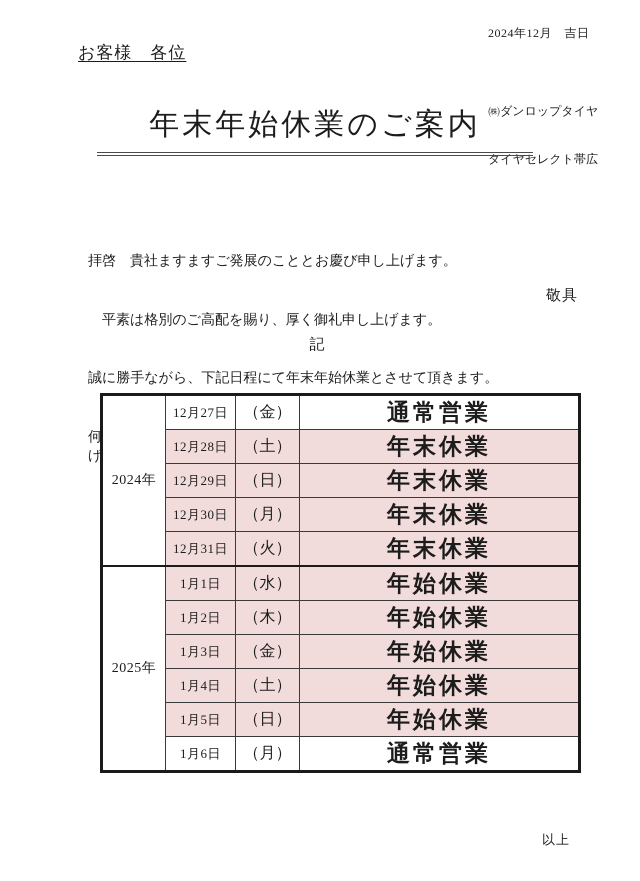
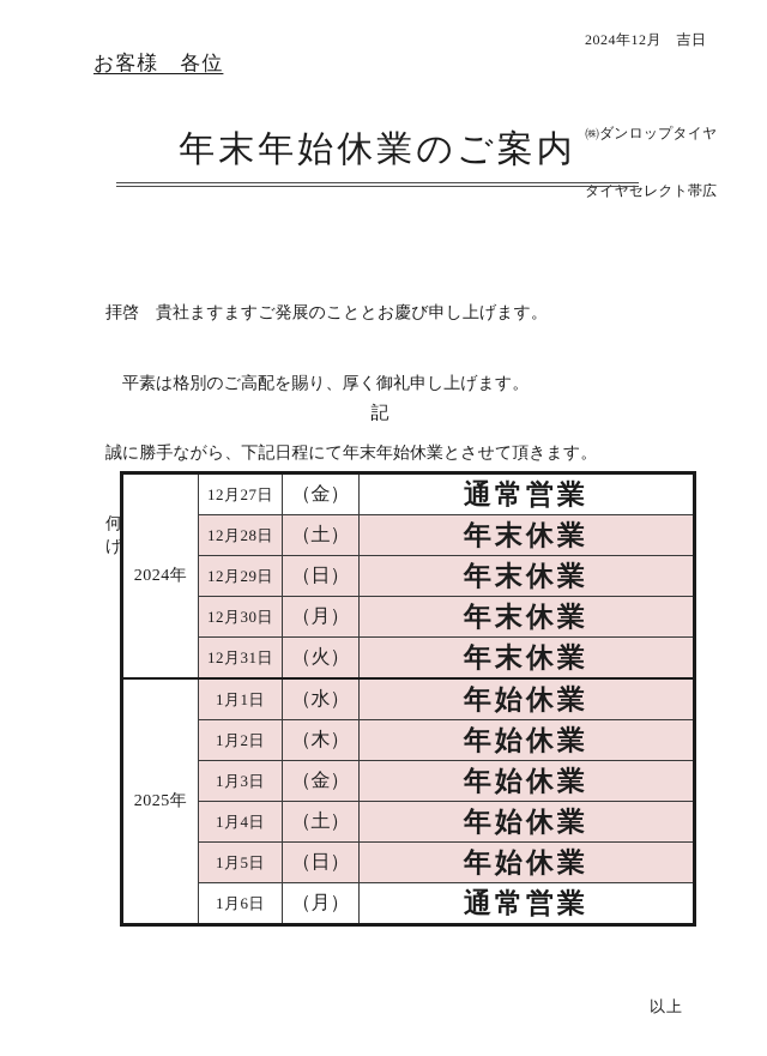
  2024年12月 吉日
  お客様 各位
  ㈱ダンロップタイヤ
  タイヤセレクト帯広
  年末年始休業のご案内
  拝啓 貴社ますますご発展のこととお慶び申し上げます。
  平素は格別のご高配を賜り、厚く御礼申し上げます。
  誠に勝手ながら、下記日程にて年末年始休業とさせて頂きます。
- 敬具
  記
  2024年	12月27日	（金）	通常営業
  12月28日	（土）	年末休業
  12月29日	（日）	年末休業
  12月30日	（月）	年末休業
  12月31日	（火）	年末休業
  2025年	1月1日	（水）	年始休業
  1月2日	（木）	年始休業
  1月3日	（金）	年始休業
  1月4日	（土）	年始休業
  1月5日	（日）	年始休業
  1月6日	（月）	通常営業
  以上
